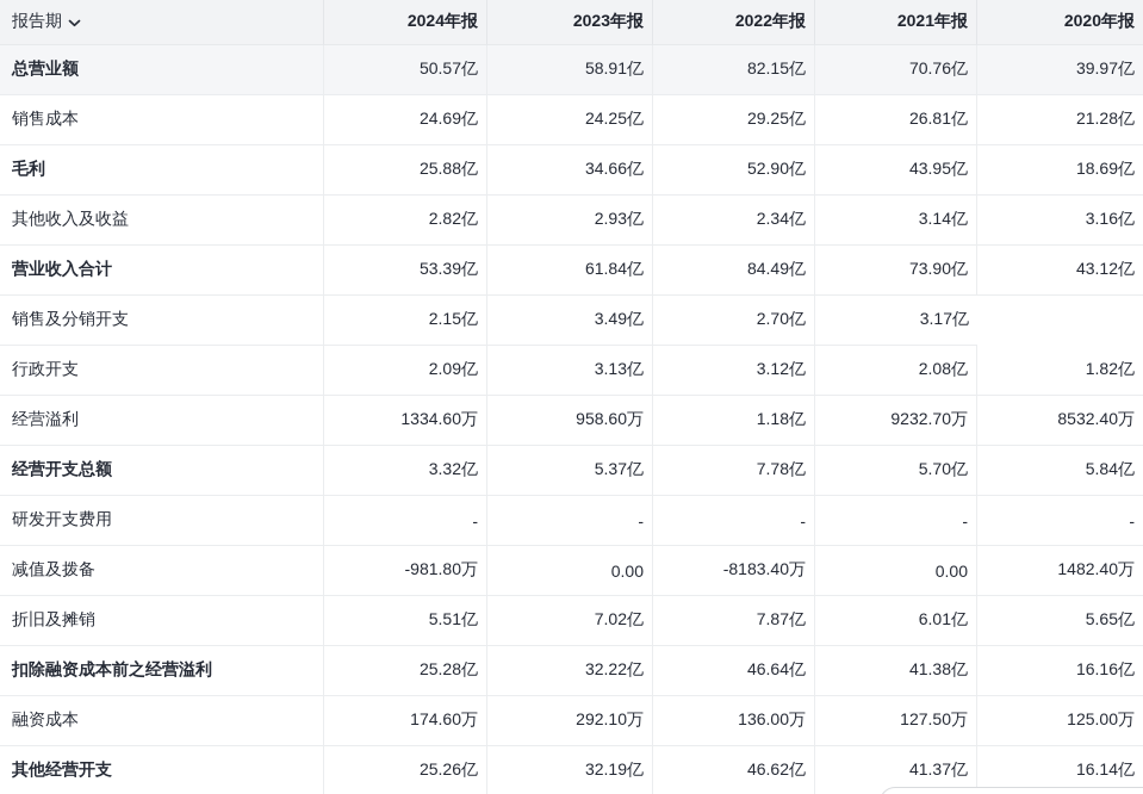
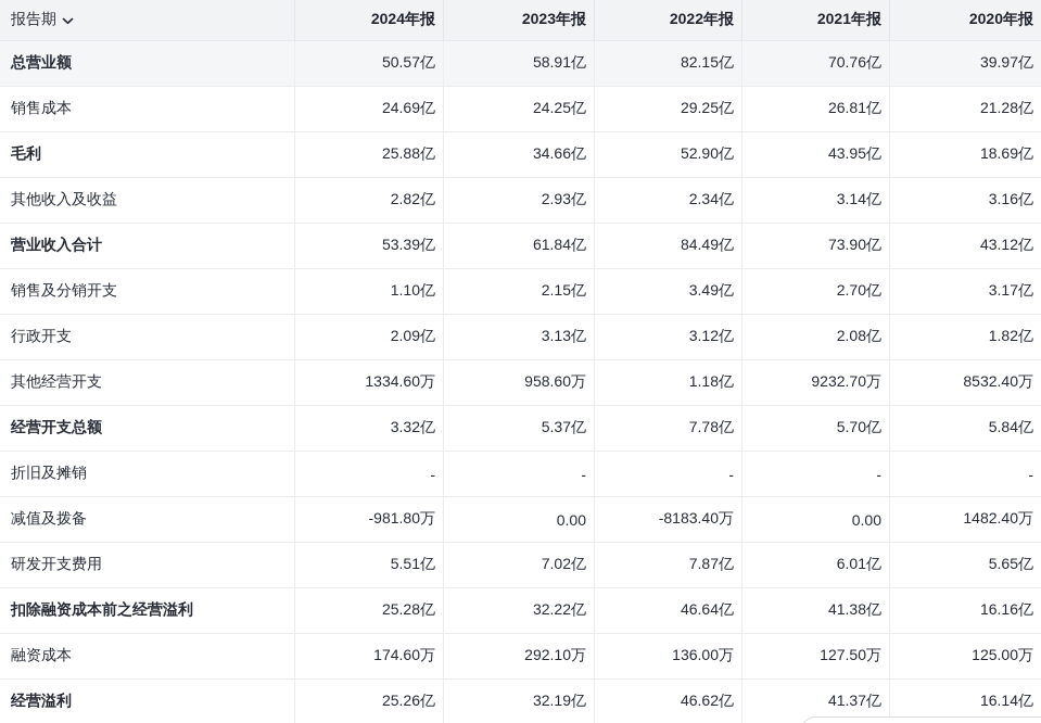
  报告期
  2024年报
  2023年报
  2022年报
  2021年报
  2020年报
  总营业额
  50.57亿
  58.91亿
  82.15亿
  70.76亿
  39.97亿
  销售成本
  24.69亿
  24.25亿
  29.25亿
  26.81亿
  21.28亿
  毛利
  25.88亿
  34.66亿
  52.90亿
  43.95亿
  18.69亿
  其他收入及收益
  2.82亿
  2.93亿
  2.34亿
  3.14亿
  3.16亿
  营业收入合计
  53.39亿
  61.84亿
  84.49亿
  73.90亿
  43.12亿
  销售及分销开支
+ 1.10亿
  2.15亿
  3.49亿
  2.70亿
  3.17亿
  行政开支
  2.09亿
  3.13亿
  3.12亿
  2.08亿
  1.82亿
- 经营溢利
+ 其他经营开支
  1334.60万
  958.60万
  1.18亿
  9232.70万
  8532.40万
  经营开支总额
  3.32亿
  5.37亿
  7.78亿
  5.70亿
  5.84亿
- 研发开支费用
+ 折旧及摊销
  -
  -
  -
  -
  -
  减值及拨备
  -981.80万
  0.00
  -8183.40万
  0.00
  1482.40万
- 折旧及摊销
+ 研发开支费用
  5.51亿
  7.02亿
  7.87亿
  6.01亿
  5.65亿
  扣除融资成本前之经营溢利
  25.28亿
  32.22亿
  46.64亿
  41.38亿
  16.16亿
  融资成本
  174.60万
  292.10万
  136.00万
  127.50万
  125.00万
- 其他经营开支
+ 经营溢利
  25.26亿
  32.19亿
  46.62亿
  41.37亿
  16.14亿
